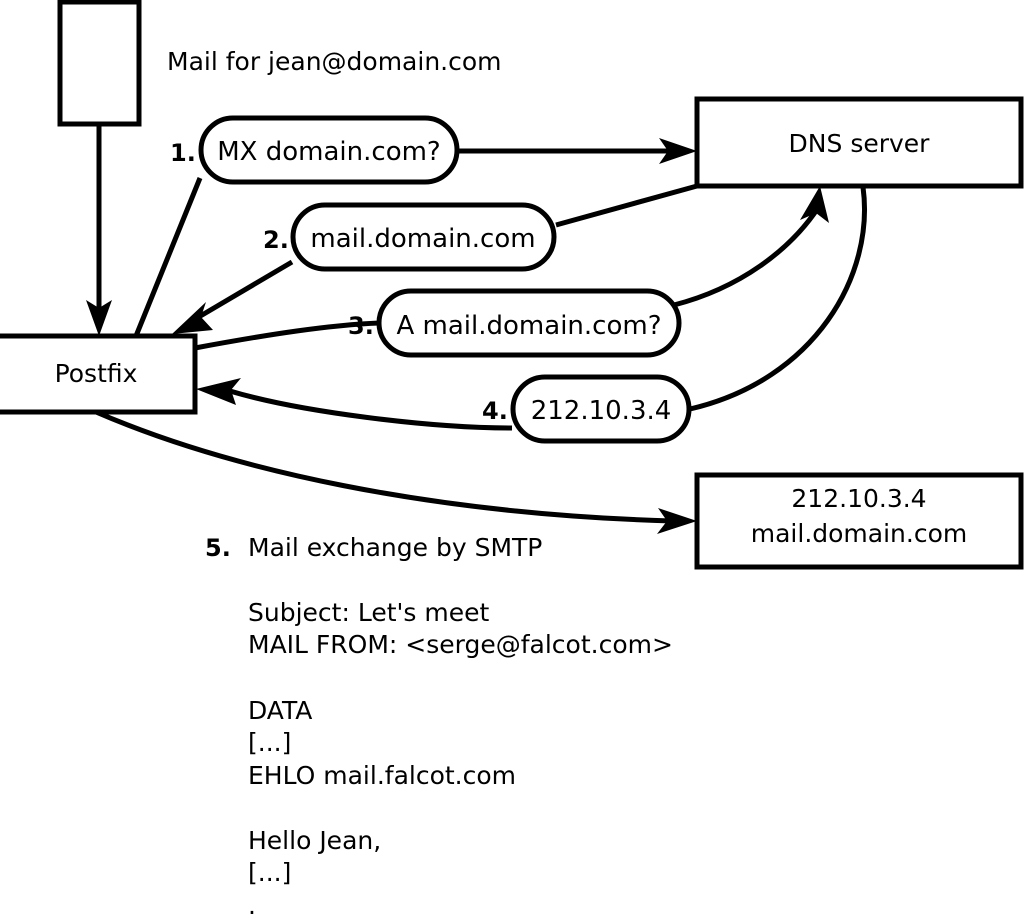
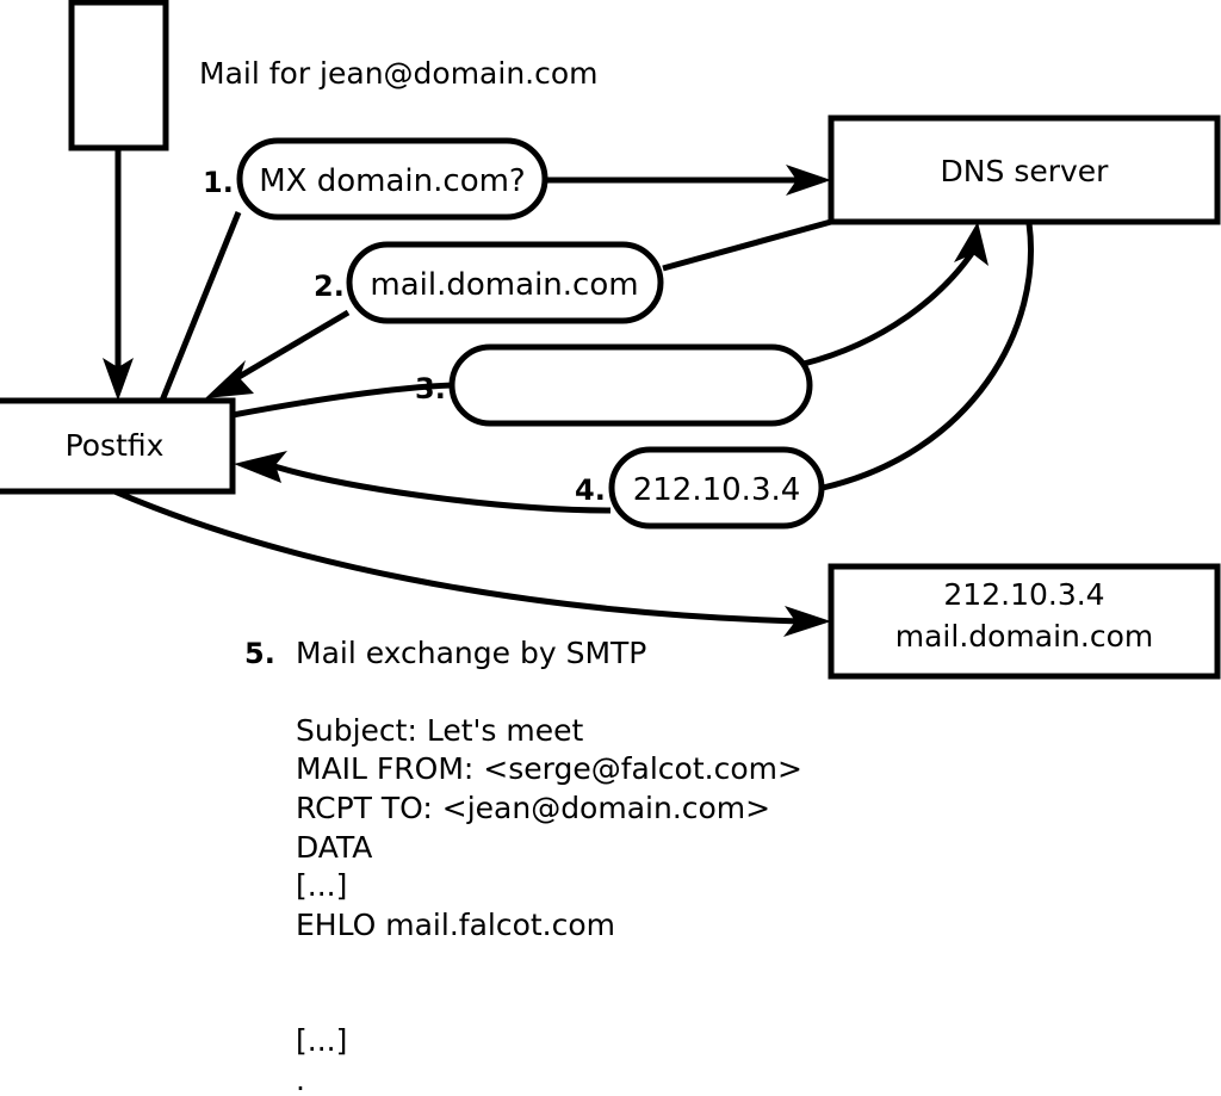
  Mail for jean@domain.com
  DNS server
  212.10.3.4
  mail.domain.com
  Postfix
  MX domain.com?
  1.
  mail.domain.com
  2.
- A mail.domain.com?
  3.
  212.10.3.4
  4.
  5.
  Mail exchange by SMTP
  Subject: Let's meet
  MAIL FROM: <serge@falcot.com>
+ RCPT TO: <jean@domain.com>
  DATA
  [...]
  EHLO mail.falcot.com
- Hello Jean,
  [...]
  .
